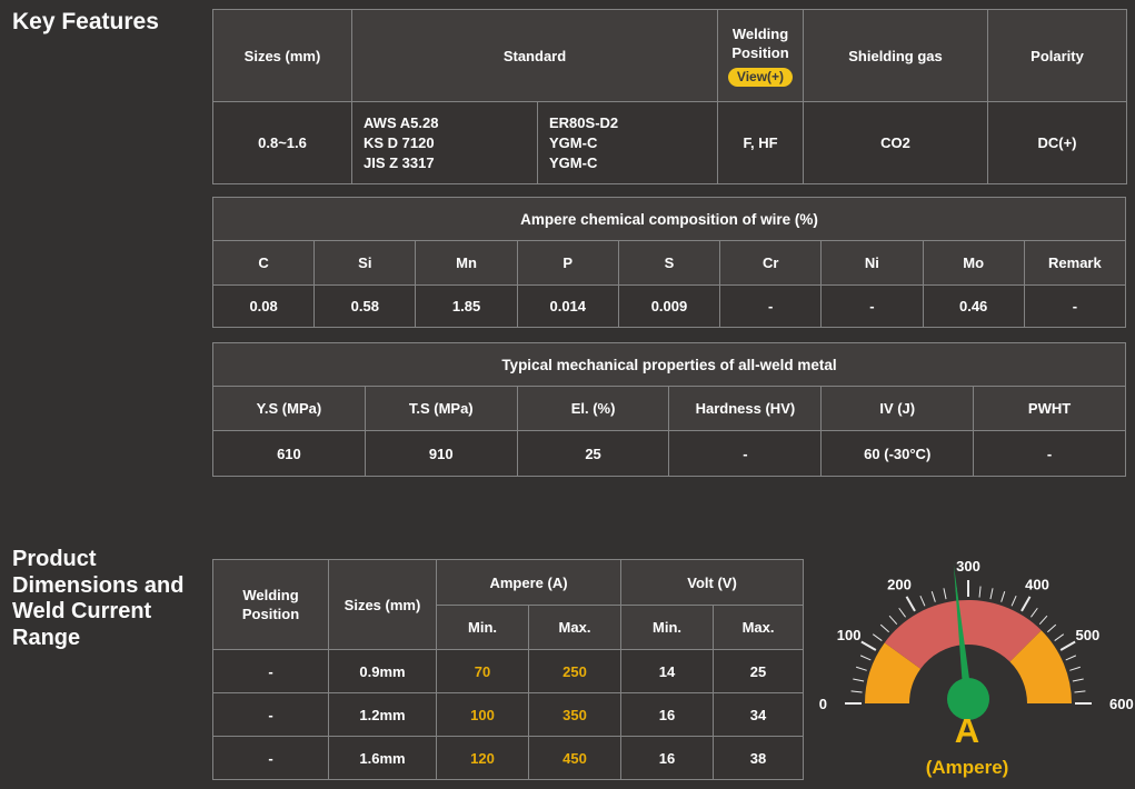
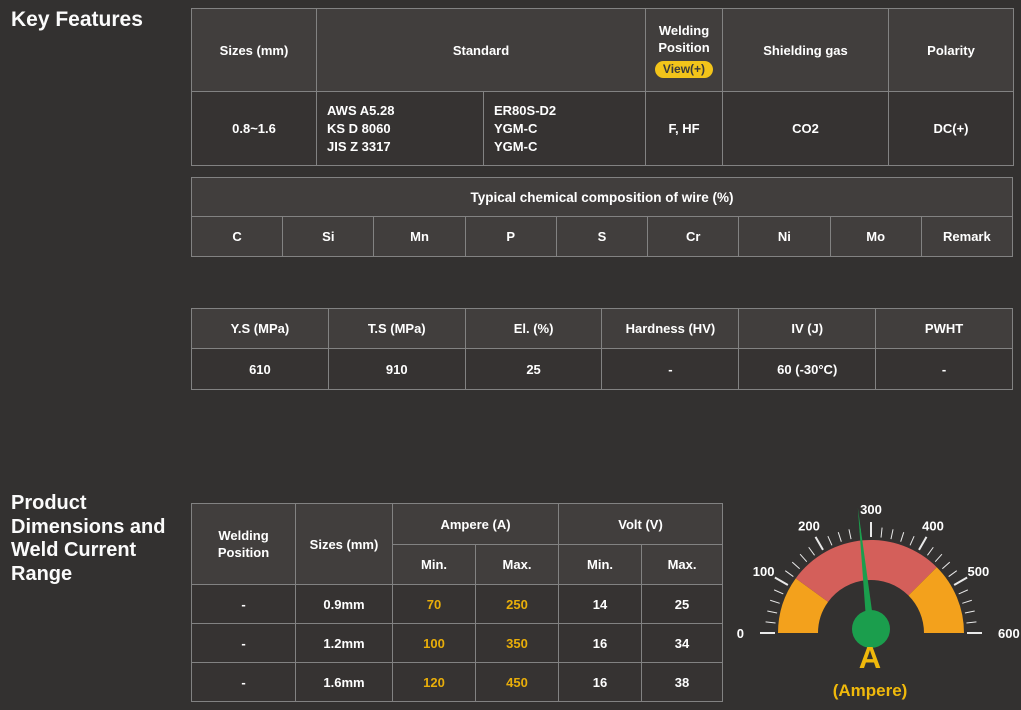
  Key Features
  Sizes (mm)	Standard	Welding Position View(+)	Shielding gas	Polarity
- 0.8~1.6	AWS A5.28 KS D 7120 JIS Z 3317	ER80S-D2 YGM-C YGM-C	F, HF	CO2	DC(+)
+ 0.8~1.6	AWS A5.28 KS D 8060 JIS Z 3317	ER80S-D2 YGM-C YGM-C	F, HF	CO2	DC(+)
- Ampere chemical composition of wire (%)
+ Typical chemical composition of wire (%)
  C	Si	Mn	P	S	Cr	Ni	Mo	Remark
- 0.08	0.58	1.85	0.014	0.009	-	-	0.46	-
- Typical mechanical properties of all-weld metal
  Y.S (MPa)	T.S (MPa)	El. (%)	Hardness (HV)	IV (J)	PWHT
  610	910	25	-	60 (-30°C)	-
  Product Dimensions and Weld Current Range
  Welding Position	Sizes (mm)	Ampere (A)	Volt (V)
  Min.	Max.	Min.	Max.
  -	0.9mm	70	250	14	25
  -	1.2mm	100	350	16	34
  -	1.6mm	120	450	16	38
  0
  100
  200
  300
  400
  500
  600
  A
  (Ampere)
